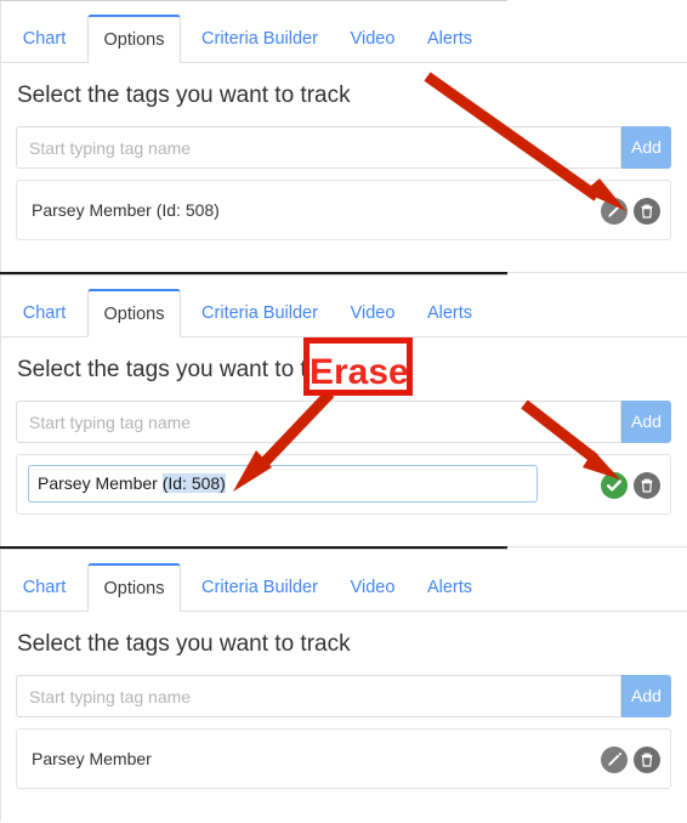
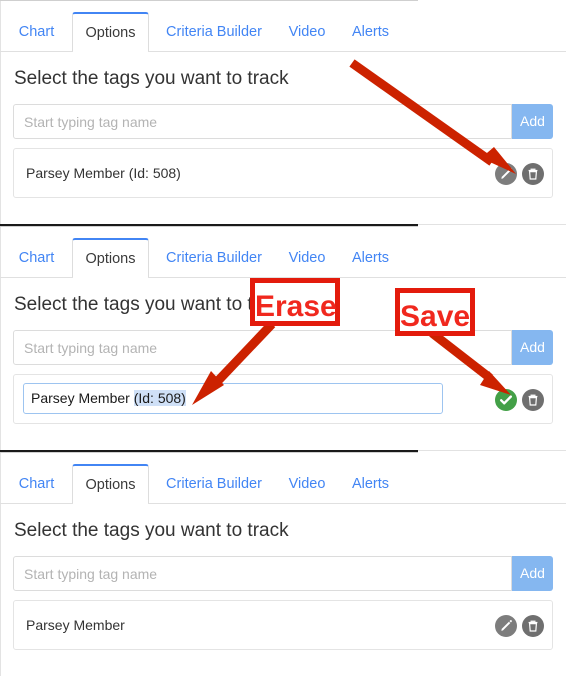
  Chart
  Options
  Criteria Builder
  Video
  Alerts
  Select the tags you want to track
  Start typing tag name
  Add
  Parsey Member (Id: 508)
  Chart
  Options
  Criteria Builder
  Video
  Alerts
  Select the tags you want to
  Start typing tag name
  Add
  Parsey Member (Id: 508)
  Chart
  Options
  Criteria Builder
  Video
  Alerts
  Select the tags you want to track
  Start typing tag name
  Add
  Parsey Member
  Erase
+ Save
